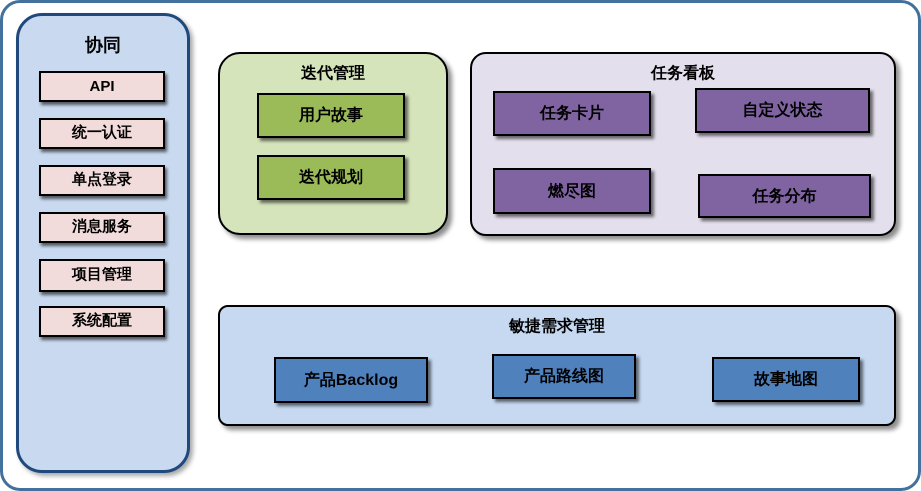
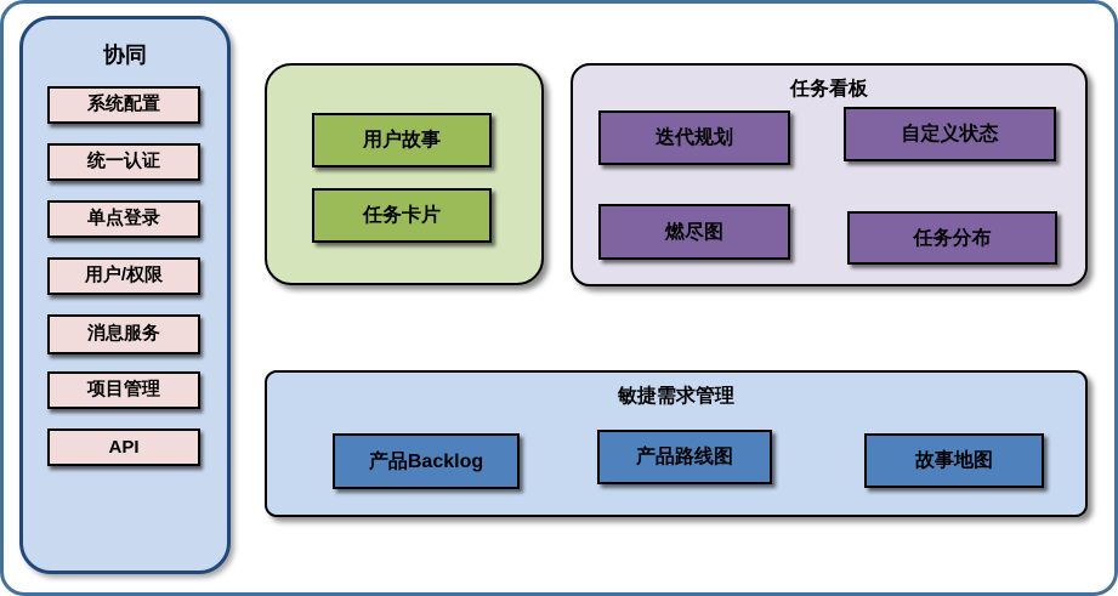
  协同
- API
+ 系统配置
  统一认证
  单点登录
+ 用户/权限
  消息服务
  项目管理
- 系统配置
+ API
- 迭代管理
  用户故事
- 迭代规划
+ 任务卡片
  任务看板
- 任务卡片
+ 迭代规划
  自定义状态
  燃尽图
  任务分布
  敏捷需求管理
  产品Backlog
  产品路线图
  故事地图
